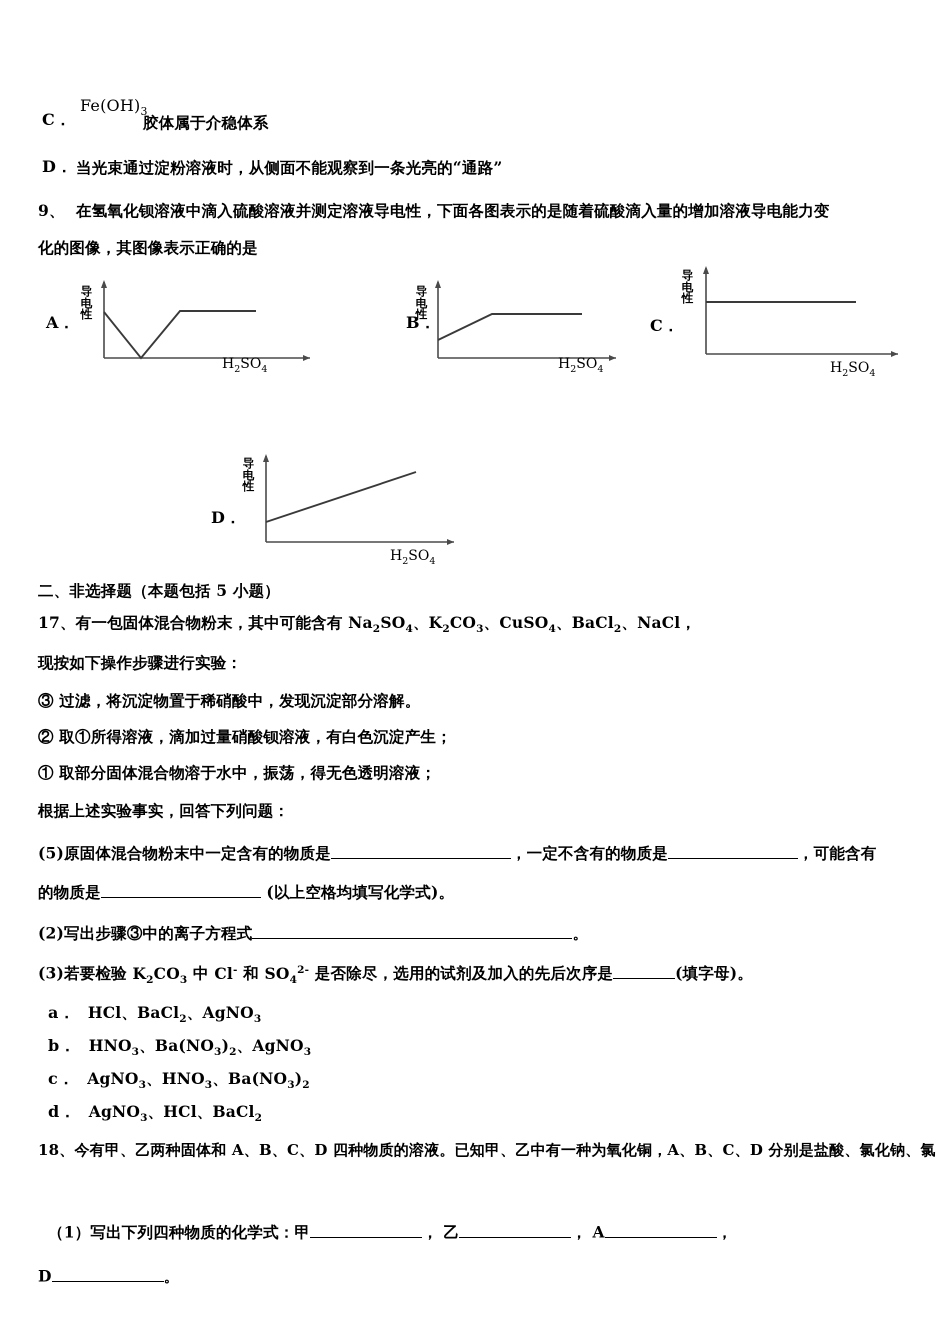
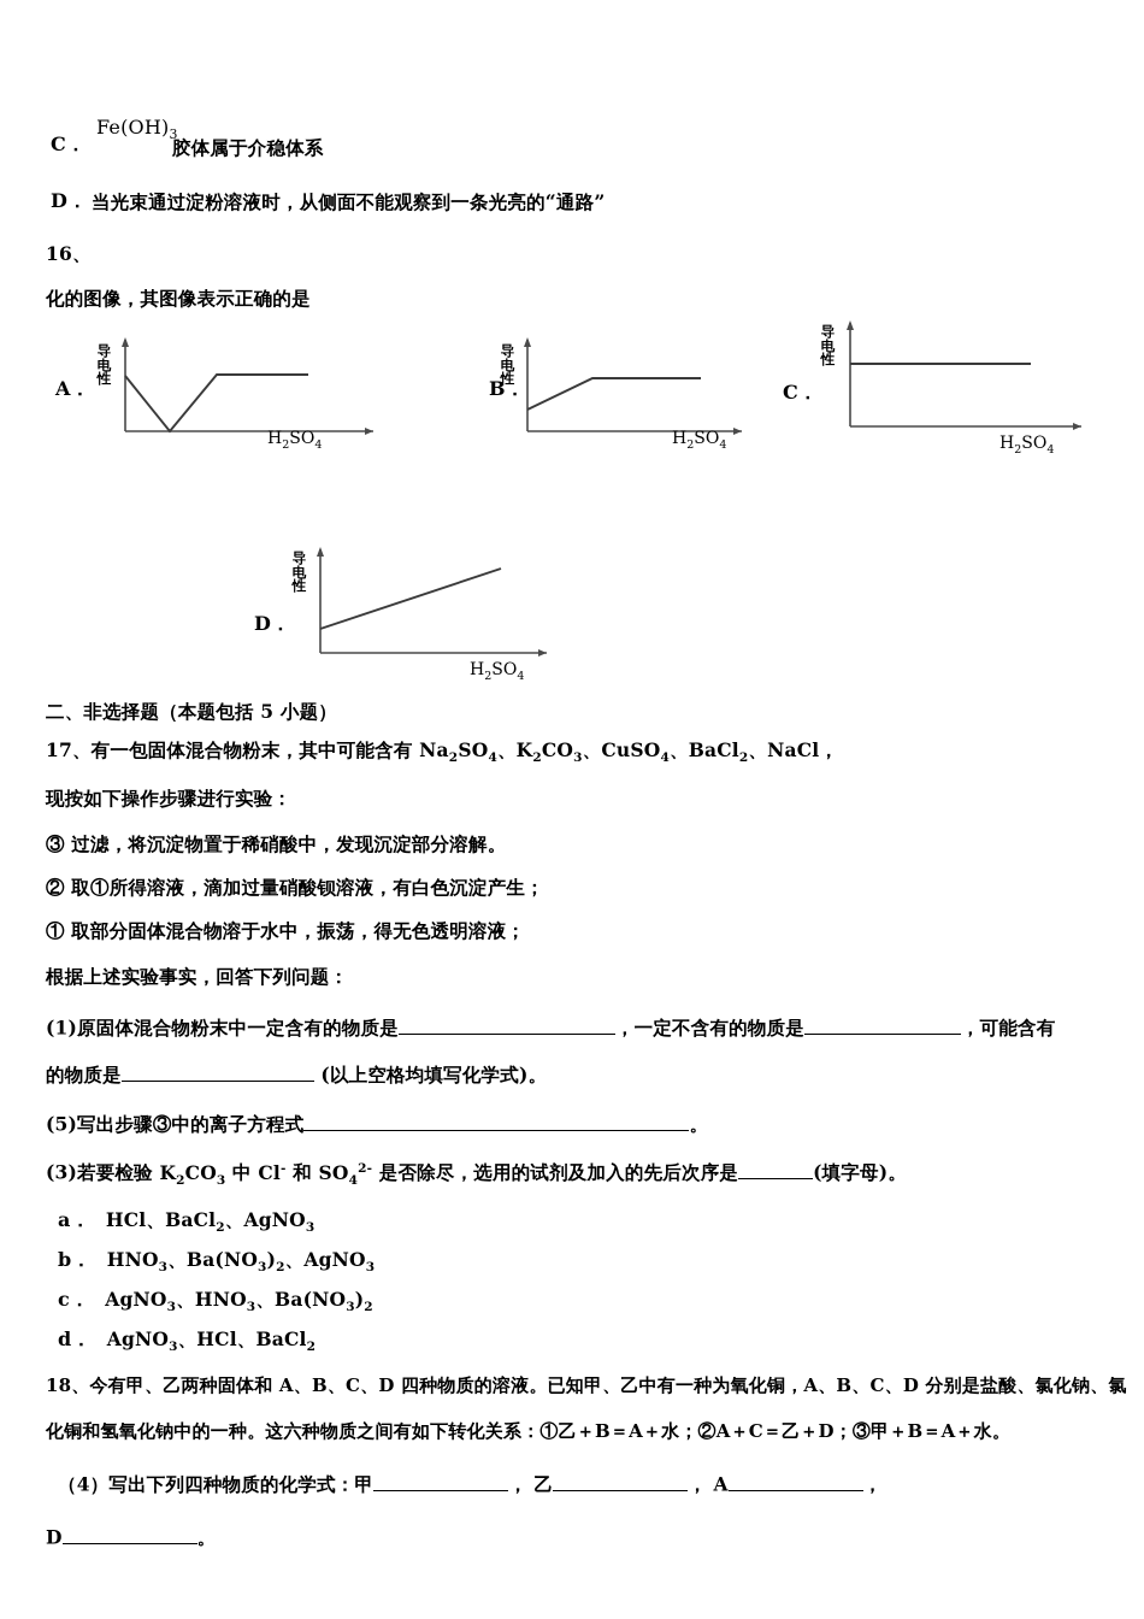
  C．
  Fe(OH)3
  胶体属于介稳体系
  D．
  当光束通过淀粉溶液时，从侧面不能观察到一条光亮的“通路”
- 9、
+ 16、
- 在氢氧化钡溶液中滴入硫酸溶液并测定溶液导电性，下面各图表示的是随着硫酸滴入量的增加溶液导电能力变
  化的图像，其图像表示正确的是
  A．
  导
  电
  性
  H2SO4
  B．
  导
  电
  性
  H2SO4
  C．
  导
  电
  性
  H2SO4
  D．
  导
  电
  性
  H2SO4
  二、非选择题（本题包括 5 小题）
  17、有一包固体混合物粉末，其中可能含有 Na2SO4、K2CO3、CuSO4、BaCl2、NaCl，
  现按如下操作步骤进行实验：
  ③ 过滤，将沉淀物置于稀硝酸中，发现沉淀部分溶解。
  ② 取①所得溶液，滴加过量硝酸钡溶液，有白色沉淀产生；
  ① 取部分固体混合物溶于水中，振荡，得无色透明溶液；
  根据上述实验事实，回答下列问题：
- (5)原固体混合物粉末中一定含有的物质是 ，一定不含有的物质是 ，可能含有
+ (1)原固体混合物粉末中一定含有的物质是 ，一定不含有的物质是 ，可能含有
  的物质是 (以上空格均填写化学式)。
- (2)写出步骤③中的离子方程式 。
+ (5)写出步骤③中的离子方程式 。
  (3)若要检验 K2CO3 中 Cl- 和 SO42- 是否除尽，选用的试剂及加入的先后次序是 (填字母)。
  a． HCl、BaCl2、AgNO3
  b． HNO3、Ba(NO3)2、AgNO3
  c． AgNO3、HNO3、Ba(NO3)2
  d． AgNO3、HCl、BaCl2
  18、今有甲、乙两种固体和 A、B、C、D 四种物质的溶液。已知甲、乙中有一种为氧化铜，A、B、C、D 分别是盐酸、氯化钠、氯
+ 化铜和氢氧化钠中的一种。这六种物质之间有如下转化关系：①乙＋B＝A＋水；②A＋C＝乙＋D；③甲＋B＝A＋水。
- （1）写出下列四种物质的化学式：甲 ， 乙 ， A ，
+ （4）写出下列四种物质的化学式：甲 ， 乙 ， A ，
  D 。
